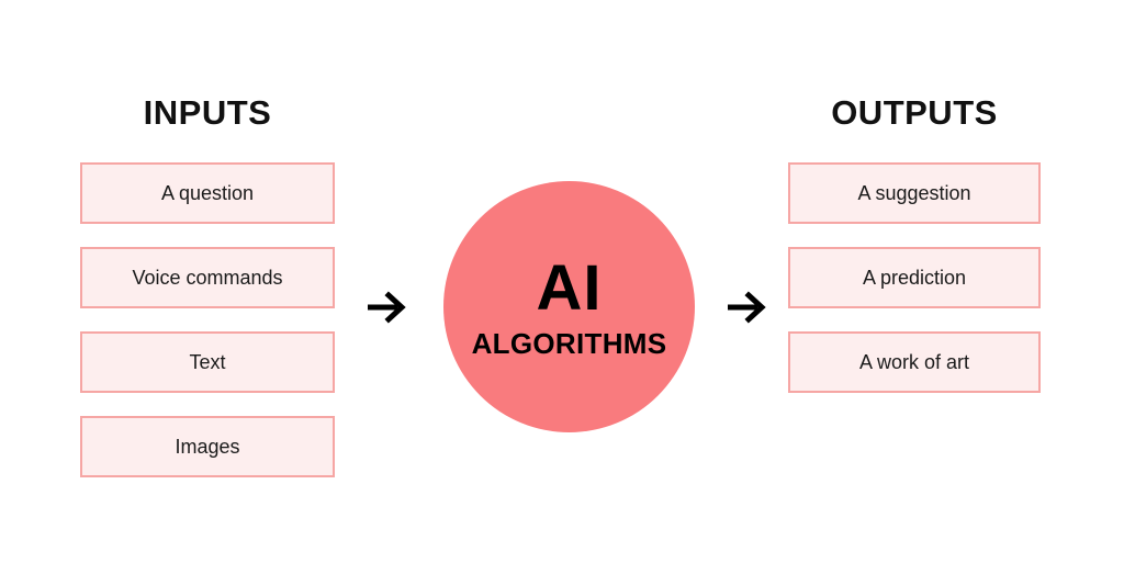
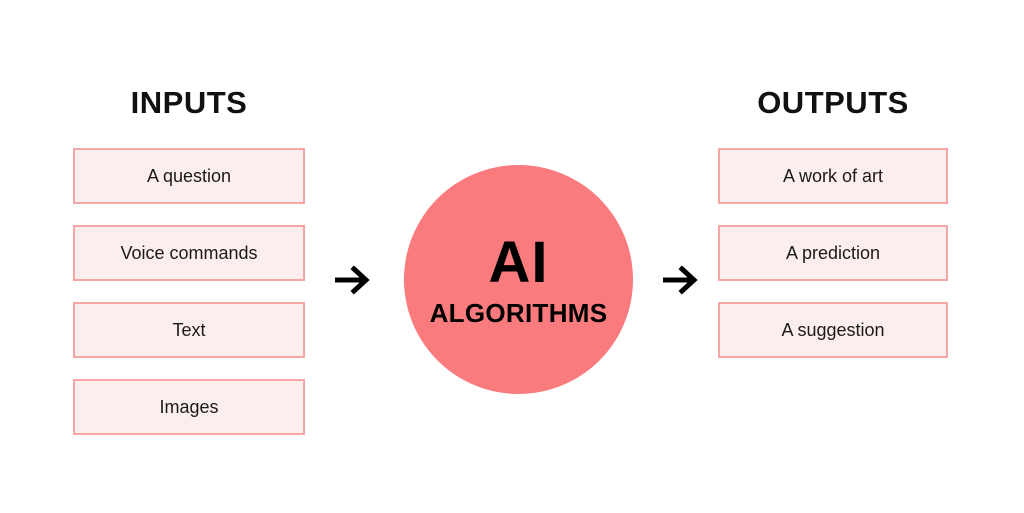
  INPUTS
  A question
  Voice commands
  Text
  Images
  AI
  ALGORITHMS
  OUTPUTS
- A suggestion
+ A work of art
  A prediction
- A work of art
+ A suggestion
